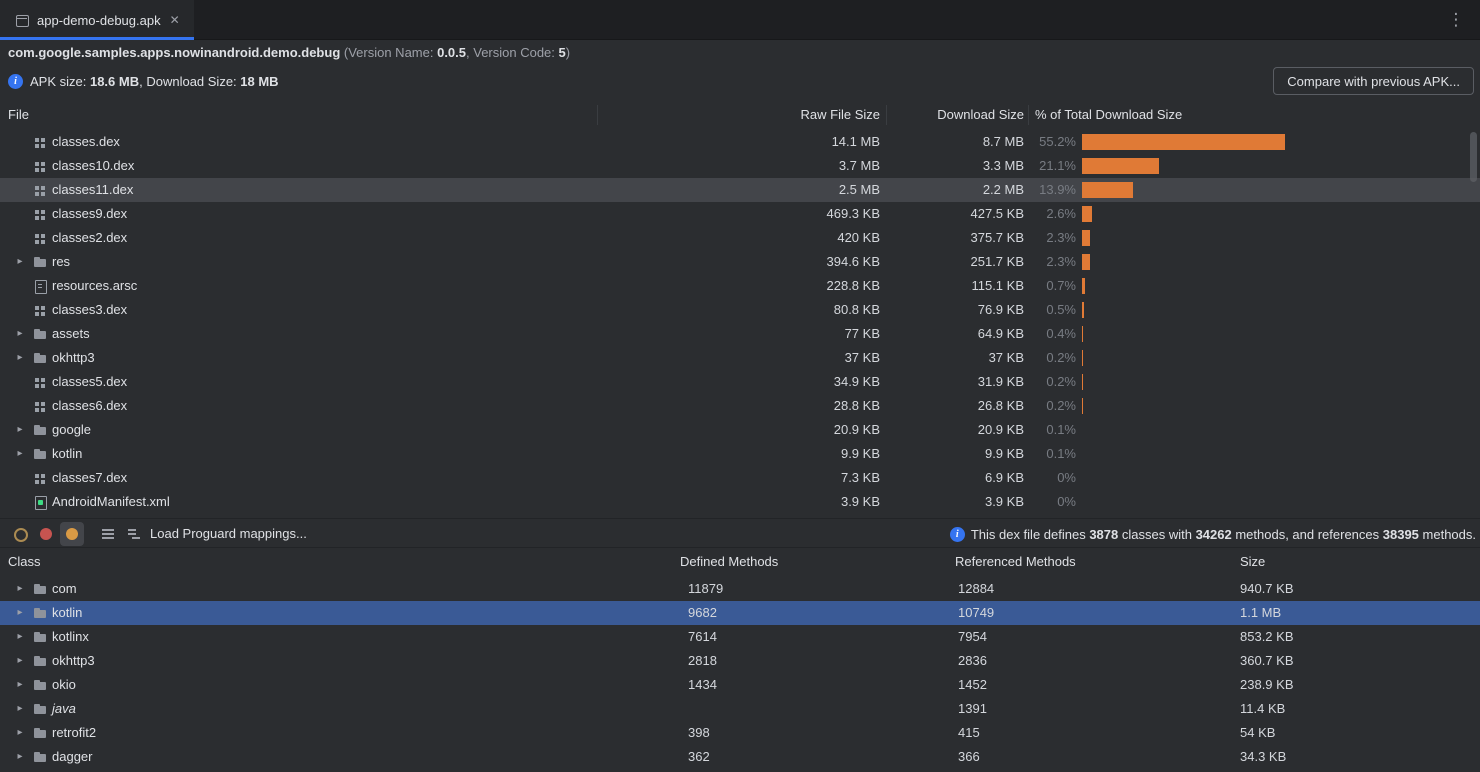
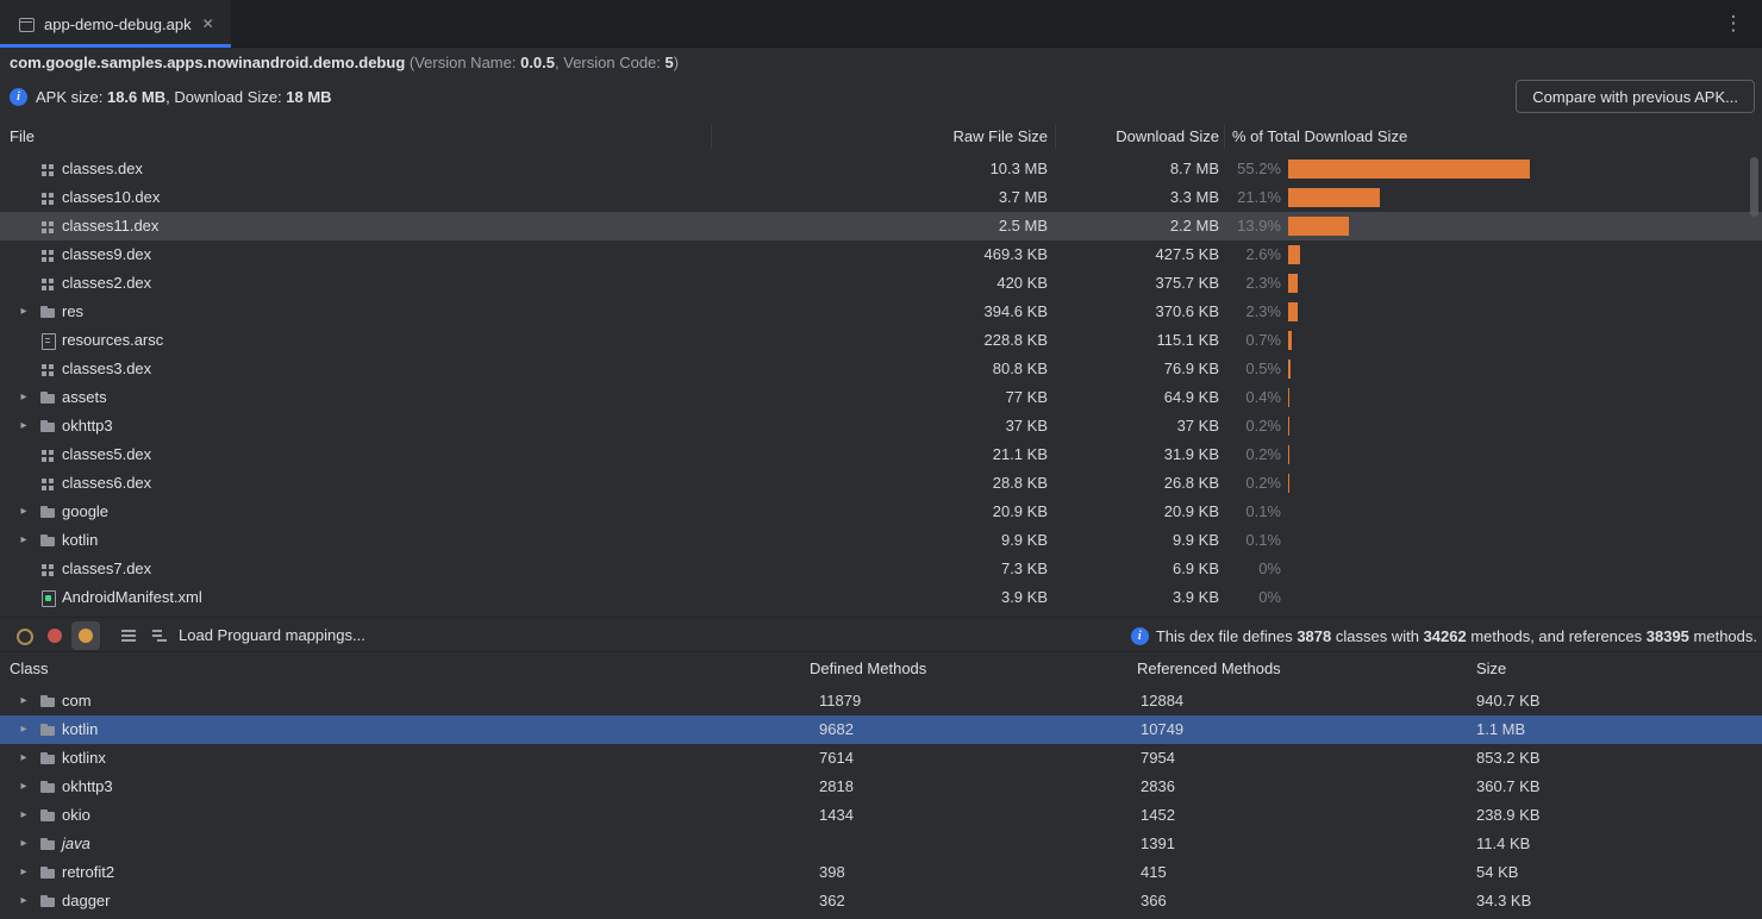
  app-demo-debug.apk
  ✕
  ⋮
  com.google.samples.apps.nowinandroid.demo.debug (Version Name: 0.0.5, Version Code: 5)
  i
  APK size: 18.6 MB, Download Size: 18 MB
  Compare with previous APK...
  File
  Raw File Size
  Download Size
  % of Total Download Size
  classes.dex
- 14.1 MB
+ 10.3 MB
  8.7 MB
  55.2%
  classes10.dex
  3.7 MB
  3.3 MB
  21.1%
  classes11.dex
  2.5 MB
  2.2 MB
  13.9%
  classes9.dex
  469.3 KB
  427.5 KB
  2.6%
  classes2.dex
  420 KB
  375.7 KB
  2.3%
  ▸
  res
  394.6 KB
- 251.7 KB
+ 370.6 KB
  2.3%
  resources.arsc
  228.8 KB
  115.1 KB
  0.7%
  classes3.dex
  80.8 KB
  76.9 KB
  0.5%
  ▸
  assets
  77 KB
  64.9 KB
  0.4%
  ▸
  okhttp3
  37 KB
  37 KB
  0.2%
  classes5.dex
- 34.9 KB
+ 21.1 KB
  31.9 KB
  0.2%
  classes6.dex
  28.8 KB
  26.8 KB
  0.2%
  ▸
  google
  20.9 KB
  20.9 KB
  0.1%
  ▸
  kotlin
  9.9 KB
  9.9 KB
  0.1%
  classes7.dex
  7.3 KB
  6.9 KB
  0%
  AndroidManifest.xml
  3.9 KB
  3.9 KB
  0%
  Load Proguard mappings...
  i
  This dex file defines 3878 classes with 34262 methods, and references 38395 methods.
  Class
  Defined Methods
  Referenced Methods
  Size
  ▸
  com
  11879
  12884
  940.7 KB
  ▸
  kotlin
  9682
  10749
  1.1 MB
  ▸
  kotlinx
  7614
  7954
  853.2 KB
  ▸
  okhttp3
  2818
  2836
  360.7 KB
  ▸
  okio
  1434
  1452
  238.9 KB
  ▸
  java
  1391
  11.4 KB
  ▸
  retrofit2
  398
  415
  54 KB
  ▸
  dagger
  362
  366
  34.3 KB
